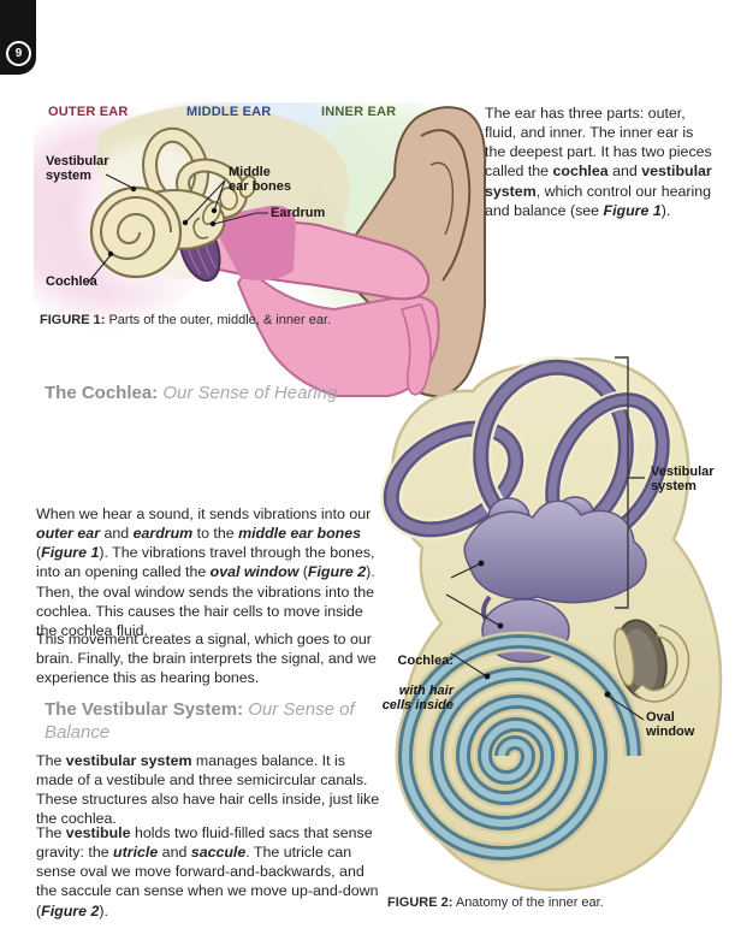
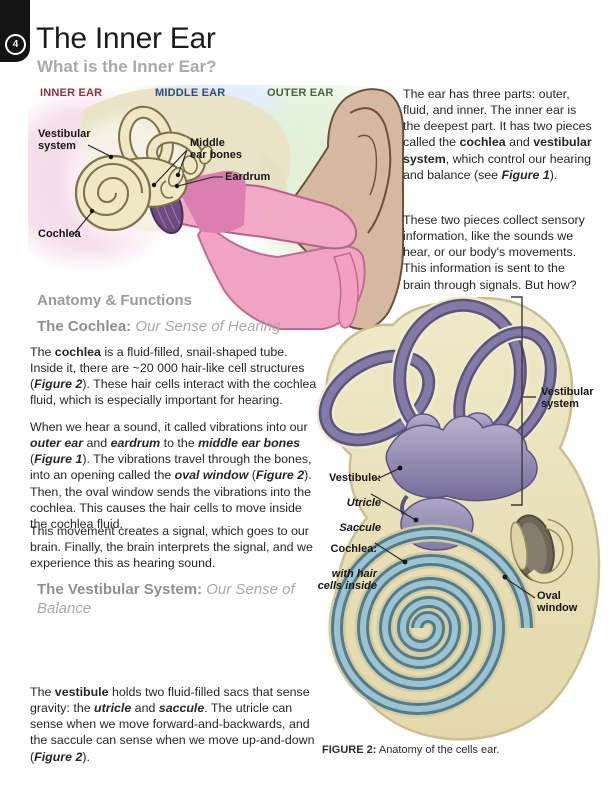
- 9
+ 4
+ The Inner Ear
+ What is the Inner Ear?
- OUTER EAR
+ INNER EAR
  MIDDLE EAR
- INNER EAR
+ OUTER EAR
  Vestibular
  system
  Middle
  ear bones
  Eardrum
  Cochlea
- FIGURE 1: Parts of the outer, middle, & inner ear.
  The ear has three parts: outer, fluid, and inner. The inner ear is the deepest part. It has two pieces called the cochlea and vestibular system, which control our hearing and balance (see Figure 1).
+ These two pieces collect sensory information, like the sounds we hear, or our body's movements. This information is sent to the brain through signals. But how?
+ Anatomy & Functions
  The Cochlea: Our Sense of Hearing
+ The cochlea is a fluid-filled, snail-shaped tube. Inside it, there are ~20 000 hair-like cell structures (Figure 2). These hair cells interact with the cochlea fluid, which is especially important for hearing.
- When we hear a sound, it sends vibrations into our outer ear and eardrum to the middle ear bones (Figure 1). The vibrations travel through the bones, into an opening called the oval window (Figure 2). Then, the oval window sends the vibrations into the cochlea. This causes the hair cells to move inside the cochlea fluid.
+ When we hear a sound, it called vibrations into our outer ear and eardrum to the middle ear bones (Figure 1). The vibrations travel through the bones, into an opening called the oval window (Figure 2). Then, the oval window sends the vibrations into the cochlea. This causes the hair cells to move inside the cochlea fluid.
- This movement creates a signal, which goes to our brain. Finally, the brain interprets the signal, and we experience this as hearing bones.
+ This movement creates a signal, which goes to our brain. Finally, the brain interprets the signal, and we experience this as hearing sound.
  The Vestibular System: Our Sense of Balance
- The vestibular system manages balance. It is made of a vestibule and three semicircular canals. These structures also have hair cells inside, just like the cochlea.
- The vestibule holds two fluid-filled sacs that sense gravity: the utricle and saccule. The utricle can sense oval we move forward-and-backwards, and the saccule can sense when we move up-and-down (Figure 2).
+ The vestibule holds two fluid-filled sacs that sense gravity: the utricle and saccule. The utricle can sense when we move forward-and-backwards, and the saccule can sense when we move up-and-down (Figure 2).
  Vestibular
  system
+ Vestibule:
+ Utricle
+ Saccule
  Cochlea:
  with hair
  cells inside
  Oval
  window
- FIGURE 2: Anatomy of the inner ear.
+ FIGURE 2: Anatomy of the cells ear.
